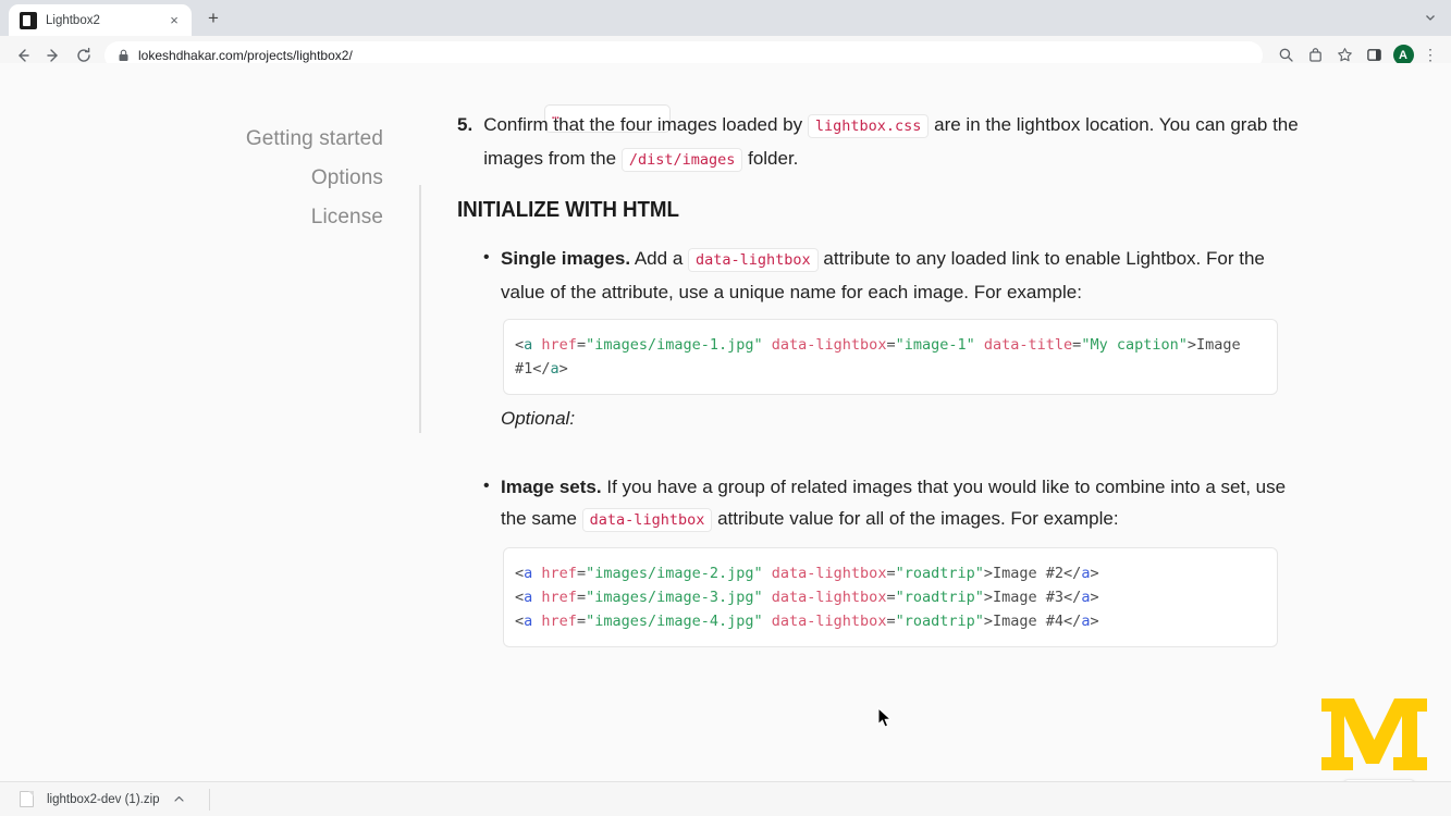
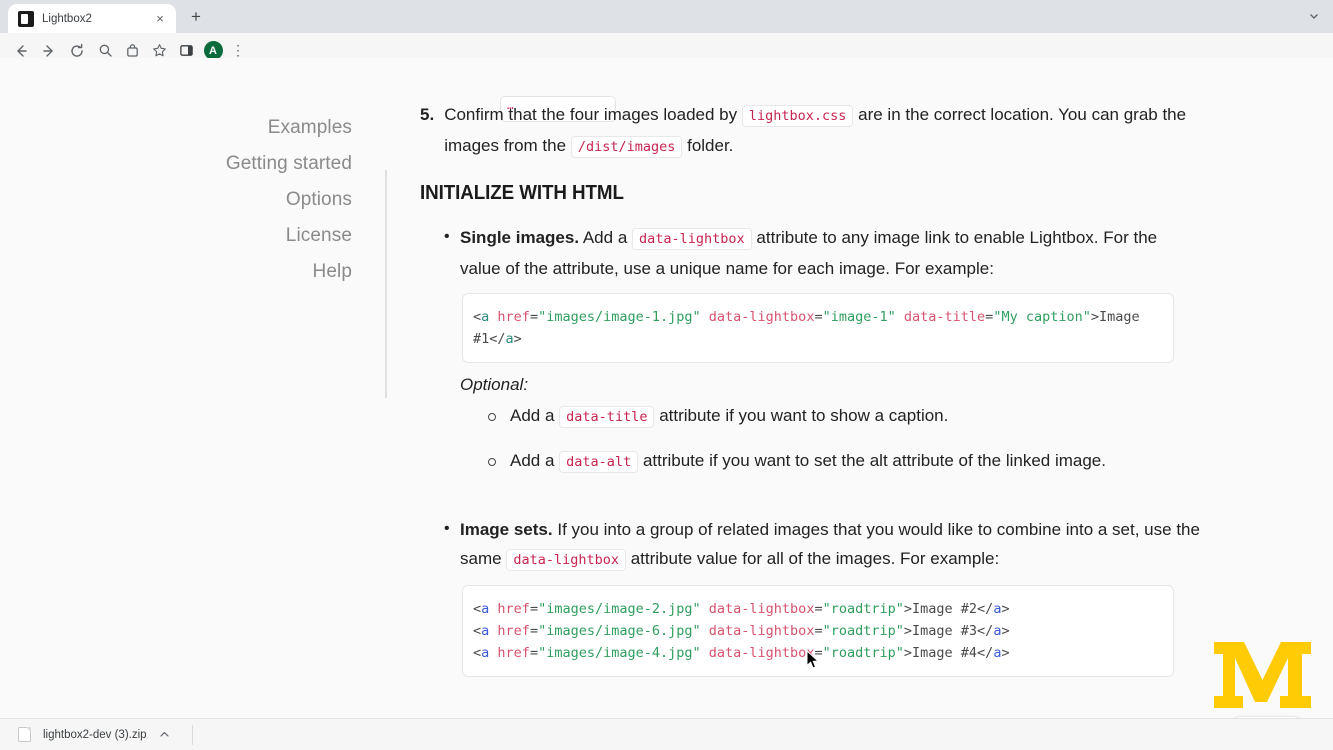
  Lightbox2
  ×
  +
- lokeshdhakar.com/projects/lightbox2/
  A
  ⋮
  …
+ Examples
  Getting started
  Options
  License
+ Help
  5.
- Confirm that the four images loaded by lightbox.css are in the lightbox location. You can grab the images from the /dist/images folder.
+ Confirm that the four images loaded by lightbox.css are in the correct location. You can grab the images from the /dist/images folder.
  INITIALIZE WITH HTML
- Single images. Add a data-lightbox attribute to any loaded link to enable Lightbox. For the value of the attribute, use a unique name for each image. For example:
+ Single images. Add a data-lightbox attribute to any image link to enable Lightbox. For the value of the attribute, use a unique name for each image. For example:
  <a href="images/image-1.jpg" data-lightbox="image-1" data-title="My caption">Image #1</a>
  Optional:
+ Add a data-title attribute if you want to show a caption.
+ Add a data-alt attribute if you want to set the alt attribute of the linked image.
- Image sets. If you have a group of related images that you would like to combine into a set, use the same data-lightbox attribute value for all of the images. For example:
+ Image sets. If you into a group of related images that you would like to combine into a set, use the same data-lightbox attribute value for all of the images. For example:
- <a href="images/image-2.jpg" data-lightbox="roadtrip">Image #2</a> <a href="images/image-3.jpg" data-lightbox="roadtrip">Image #3</a> <a href="images/image-4.jpg" data-lightbox="roadtrip">Image #4</a>
+ <a href="images/image-2.jpg" data-lightbox="roadtrip">Image #2</a> <a href="images/image-6.jpg" data-lightbox="roadtrip">Image #3</a> <a href="images/image-4.jpg" data-lightbox="roadtrip">Image #4</a>
- lightbox2-dev (1).zip
+ lightbox2-dev (3).zip
